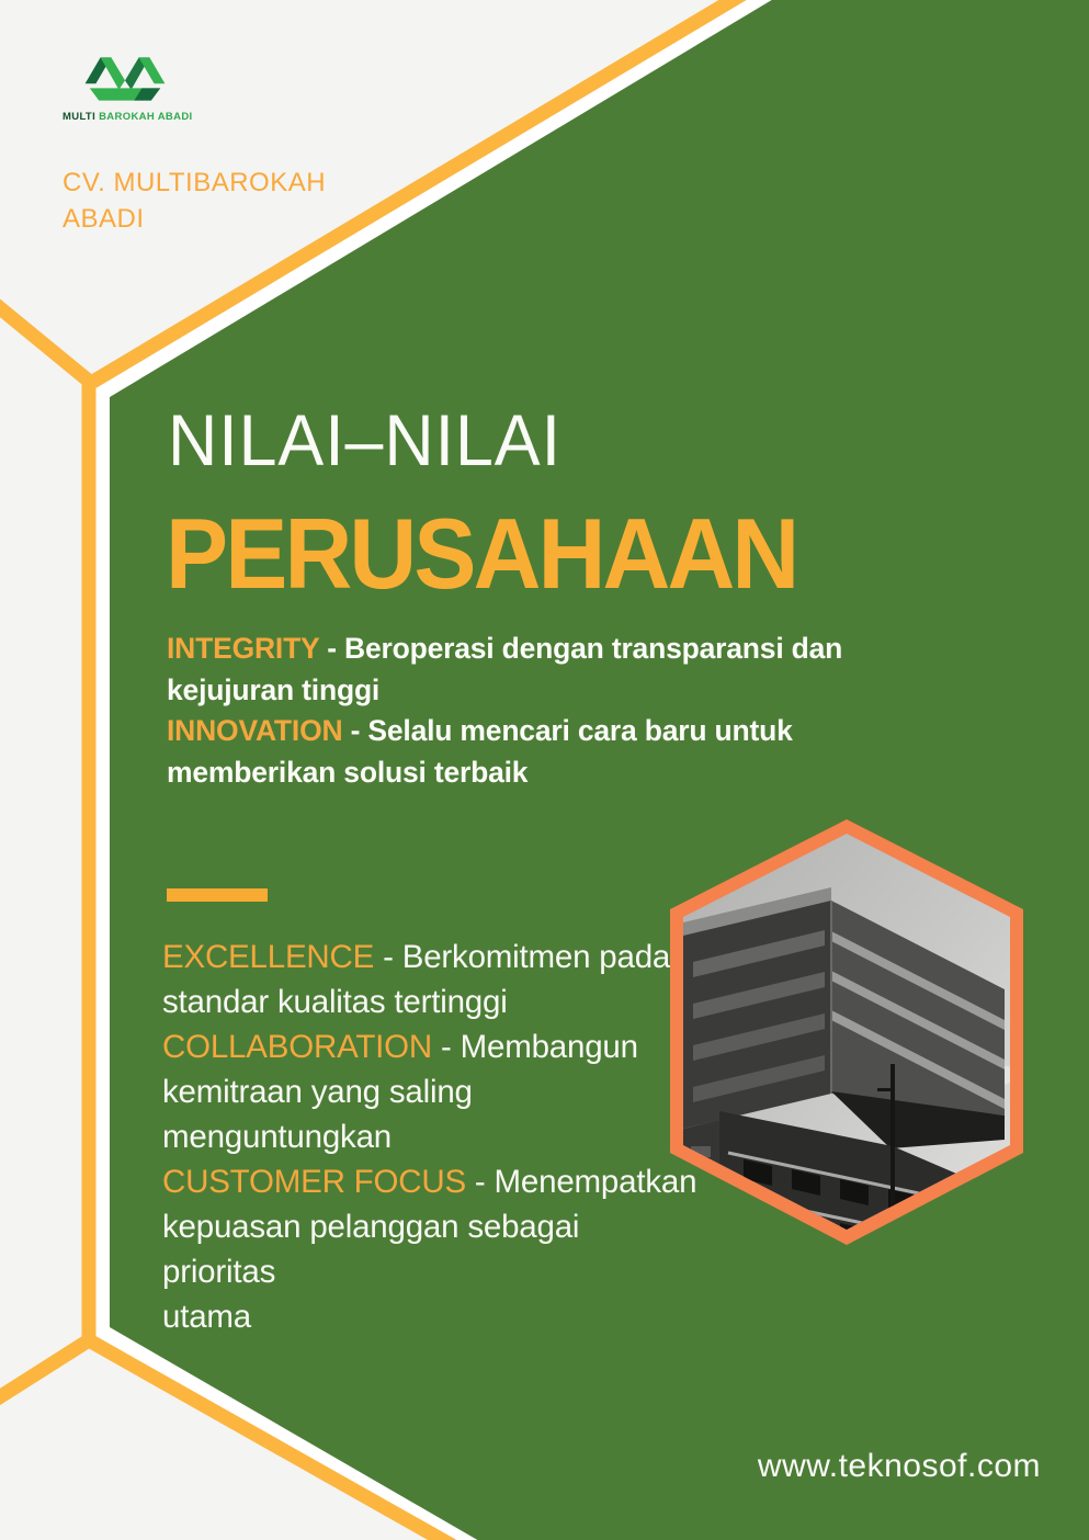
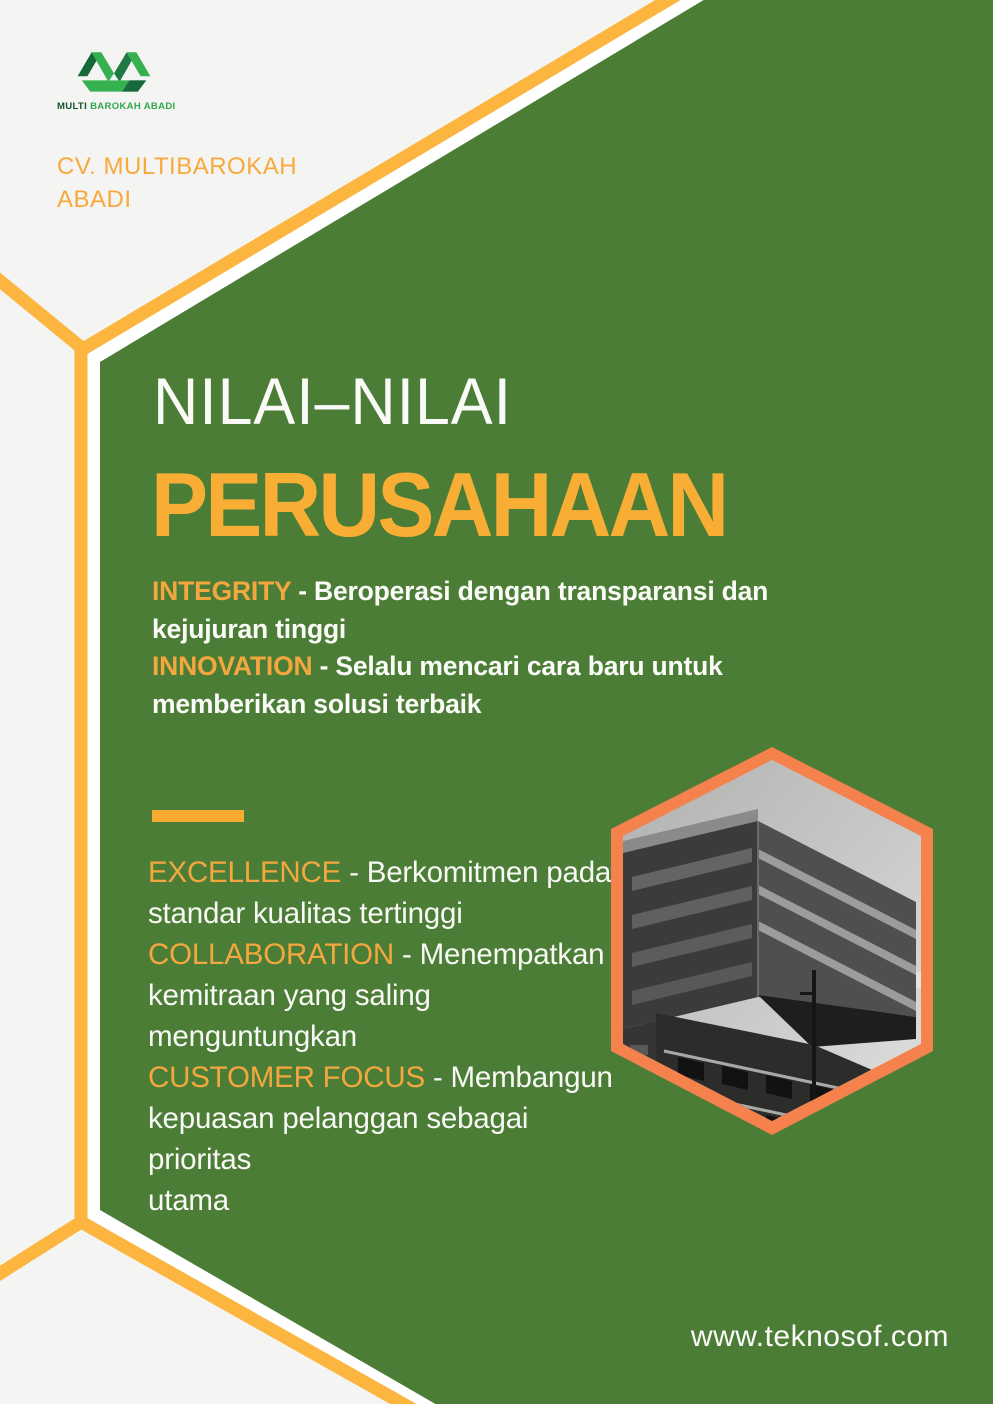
  MULTI BAROKAH ABADI
  CV. MULTIBAROKAH
  ABADI
  NILAI–NILAI
  PERUSAHAAN
  INTEGRITY - Beroperasi dengan transparansi dan
  kejujuran tinggi
  INNOVATION - Selalu mencari cara baru untuk
  memberikan solusi terbaik
  EXCELLENCE - Berkomitmen pada
  standar kualitas tertinggi
- COLLABORATION - Membangun
+ COLLABORATION - Menempatkan
  kemitraan yang saling
  menguntungkan
- CUSTOMER FOCUS - Menempatkan
+ CUSTOMER FOCUS - Membangun
  kepuasan pelanggan sebagai
  prioritas
  utama
  www.teknosof.com
